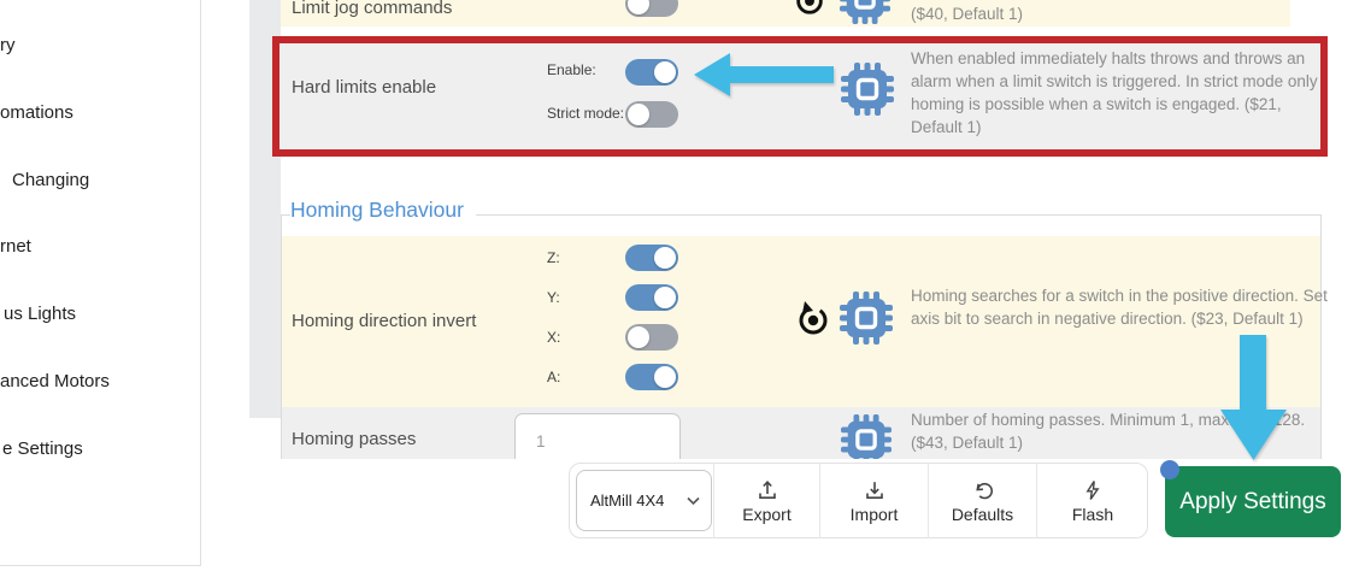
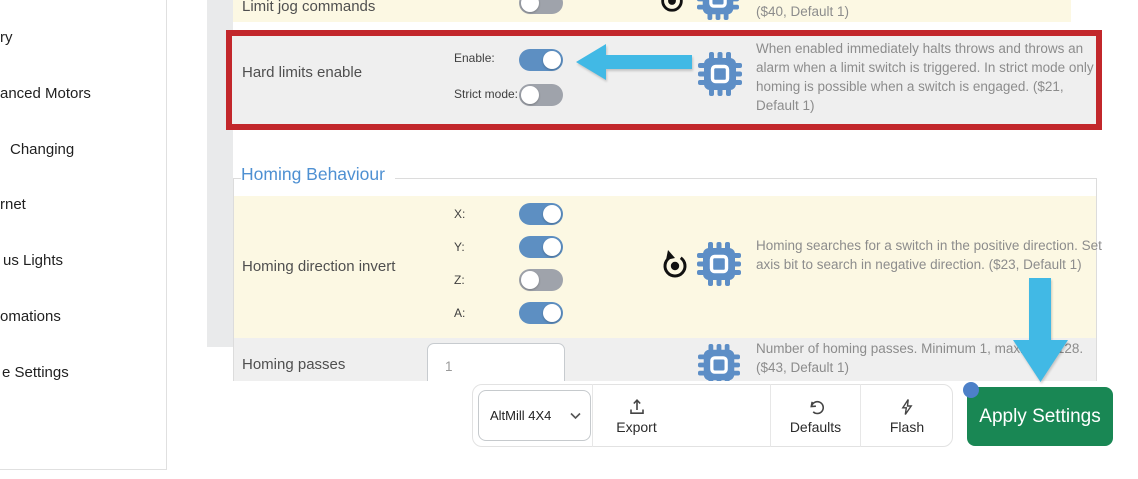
  ry
- omations
+ anced Motors
  Changing
  rnet
  us Lights
- anced Motors
+ omations
  e Settings
  Limit jog commands
  ($40, Default 1)
  Hard limits enable
  Enable:
  Strict mode:
  When enabled immediately halts throws and throws an alarm when a limit switch is triggered. In strict mode only homing is possible when a switch is engaged. ($21, Default 1)
  Homing Behaviour
  Homing direction invert
- Z:
+ X:
  Y:
- X:
+ Z:
  A:
  Homing searches for a switch in the positive direction. Set axis bit to search in negative direction. ($23, Default 1)
  Homing passes
  1
  Number of homing passes. Minimum 1, max28. ($43, Default 1)
  AltMill 4X4
  Export
- Import
  Defaults
  Flash
  Apply Settings
